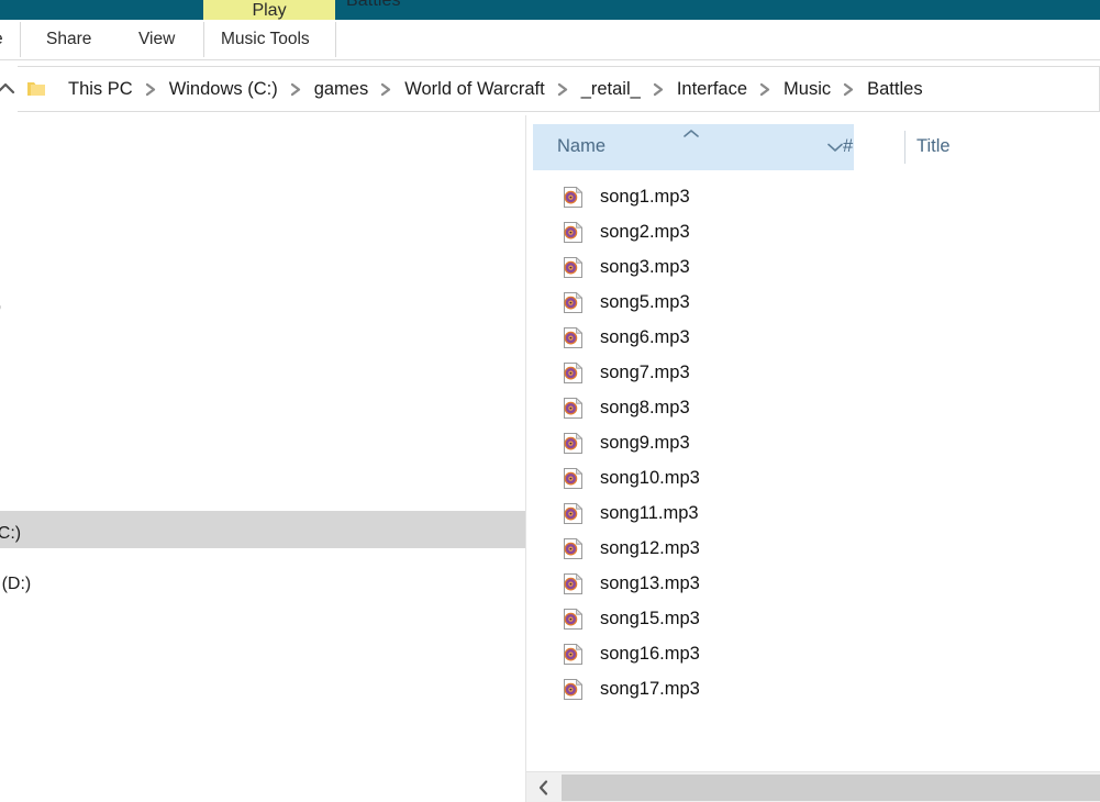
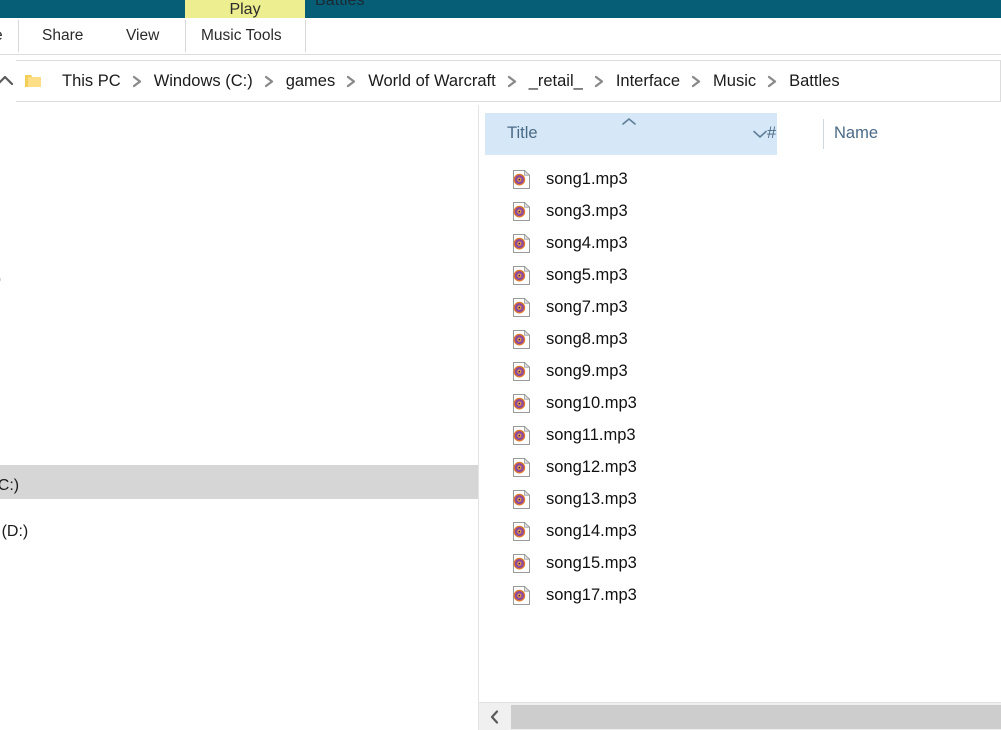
  Battles
  Play
  Share
  View
  Music Tools
  This PC
  Windows (C:)
  games
  World of Warcraft
  _retail_
  Interface
  Music
  Battles
- Name
+ Title
  #
- Title
+ Name
  song1.mp3
- song2.mp3
  song3.mp3
+ song4.mp3
  song5.mp3
- song6.mp3
  song7.mp3
  song8.mp3
  song9.mp3
  song10.mp3
  song11.mp3
  song12.mp3
  song13.mp3
+ song14.mp3
  song15.mp3
- song16.mp3
  song17.mp3
